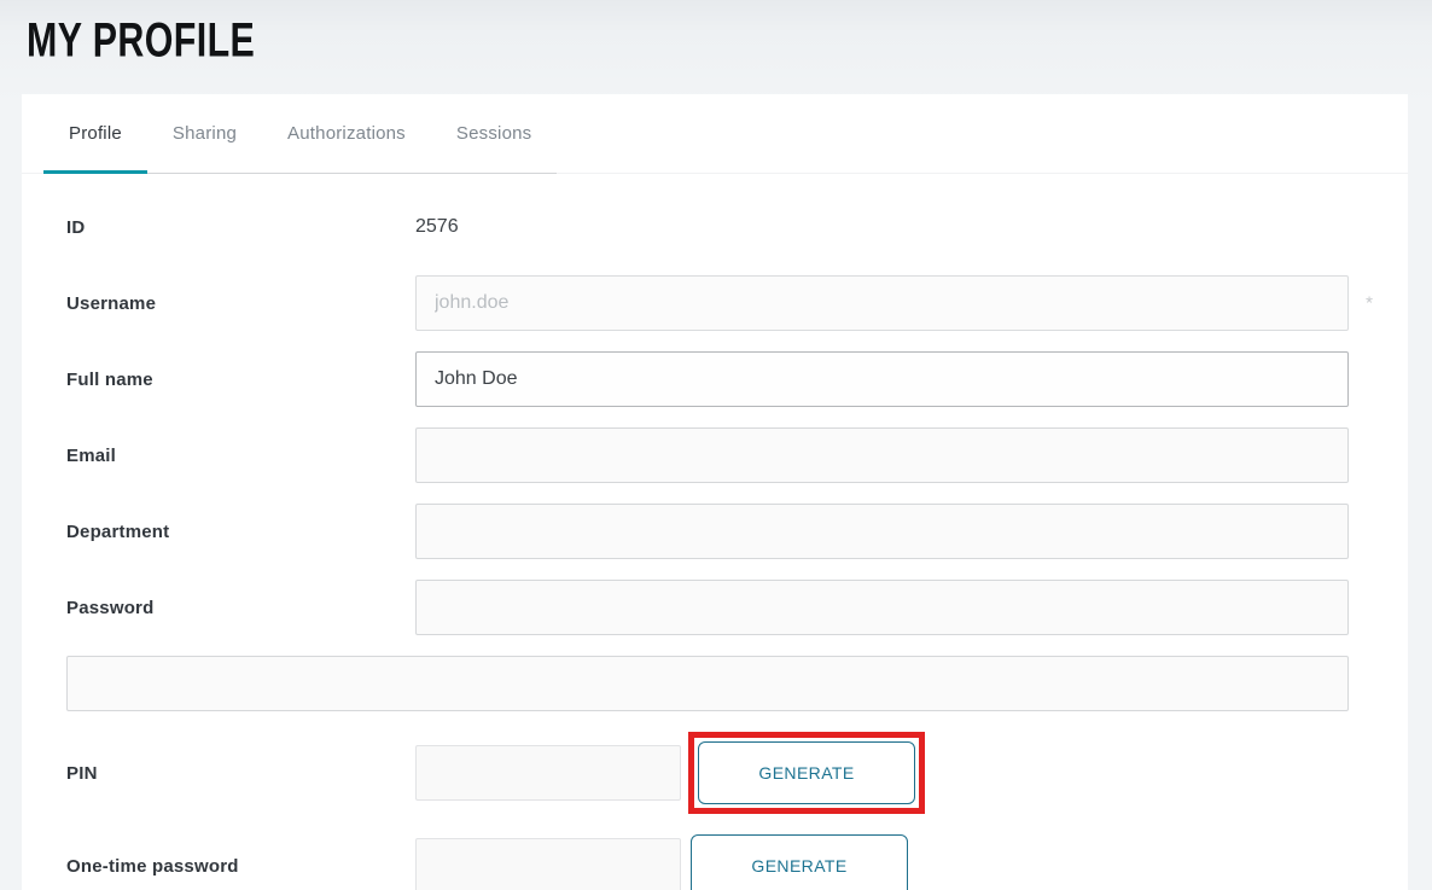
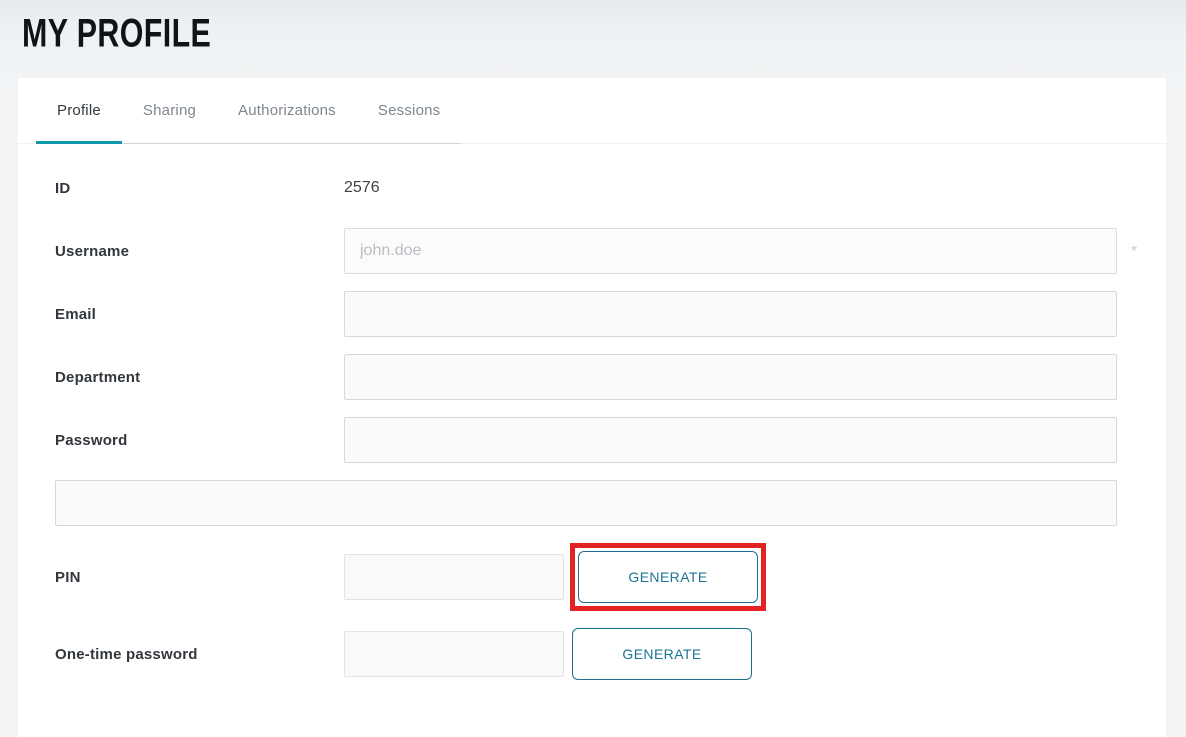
  MY PROFILE
  Profile
  Sharing
  Authorizations
  Sessions
  ID
  2576
  Username
  john.doe
  *
- Full name
- John Doe
  Email
  Department
  Password
  PIN
  GENERATE
  One-time password
  GENERATE
